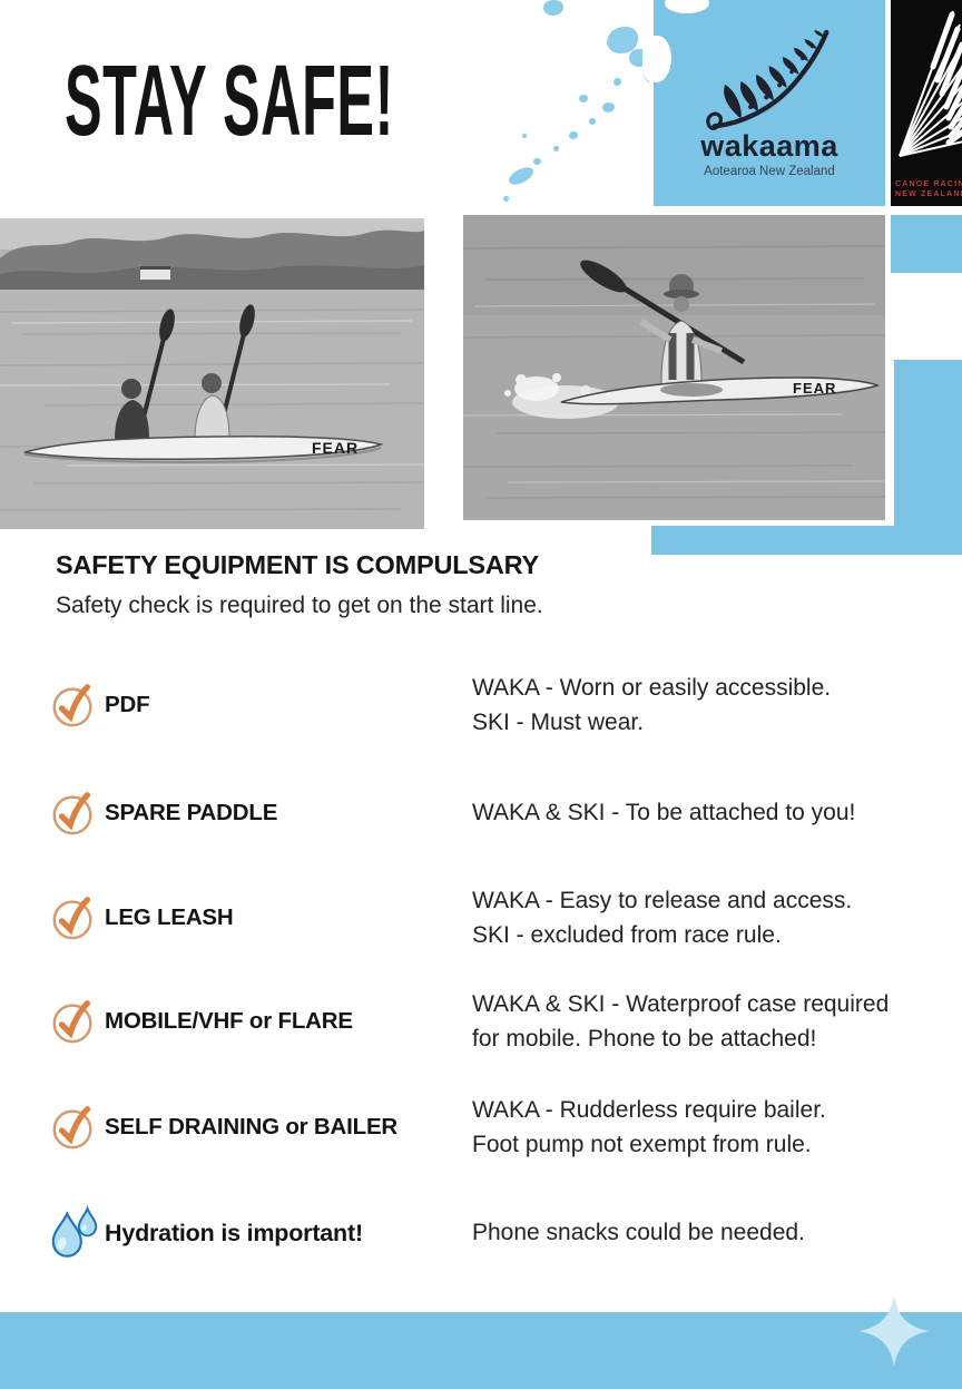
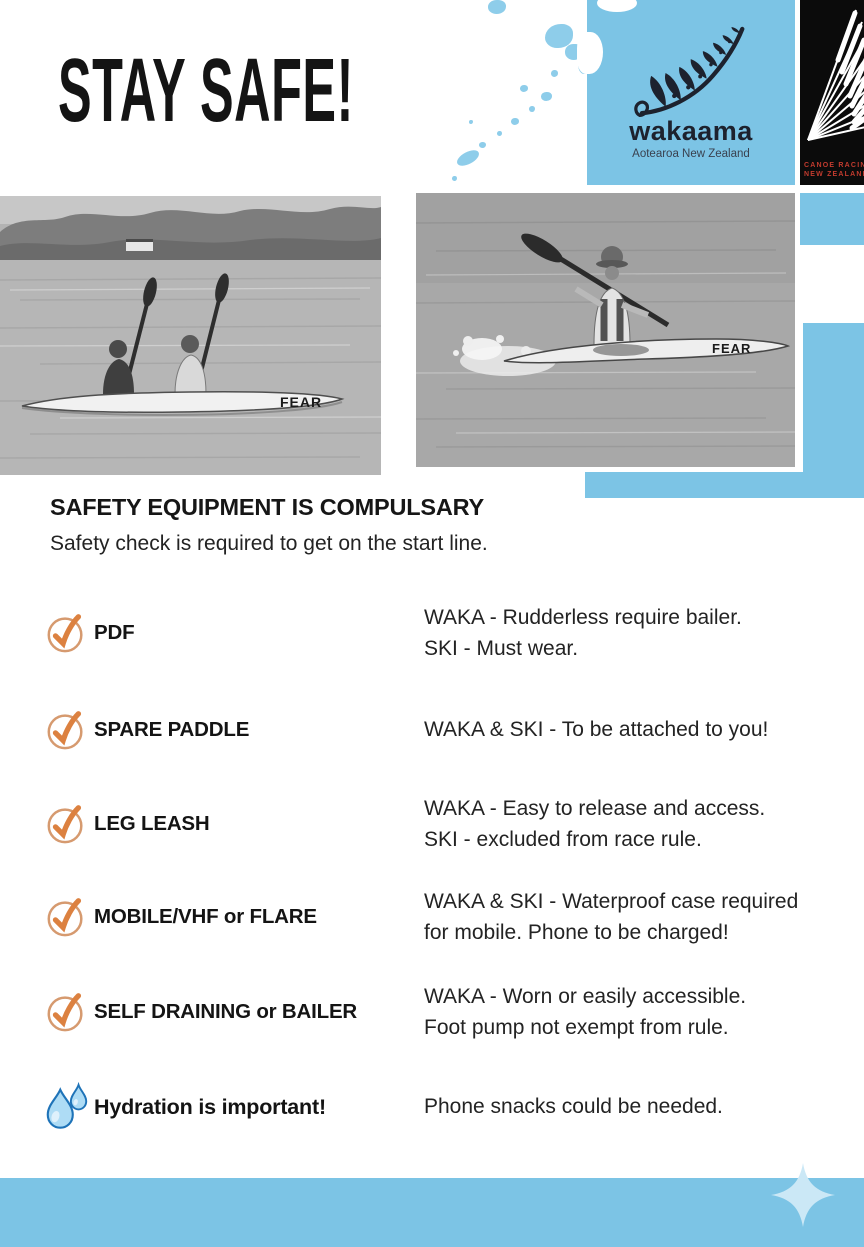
  STAY SAFE!
  wakaama
  Aotearoa New Zealand
  FEAR
  FEAR
  SAFETY EQUIPMENT IS COMPULSARY
  Safety check is required to get on the start line.
  PDF
- WAKA - Worn or easily accessible.
+ WAKA - Rudderless require bailer.
  SKI - Must wear.
  SPARE PADDLE
  WAKA & SKI - To be attached to you!
  LEG LEASH
  WAKA - Easy to release and access.
  SKI - excluded from race rule.
  MOBILE/VHF or FLARE
  WAKA & SKI - Waterproof case required
- for mobile. Phone to be attached!
+ for mobile. Phone to be charged!
  SELF DRAINING or BAILER
- WAKA - Rudderless require bailer.
+ WAKA - Worn or easily accessible.
  Foot pump not exempt from rule.
  Hydration is important!
  Phone snacks could be needed.
